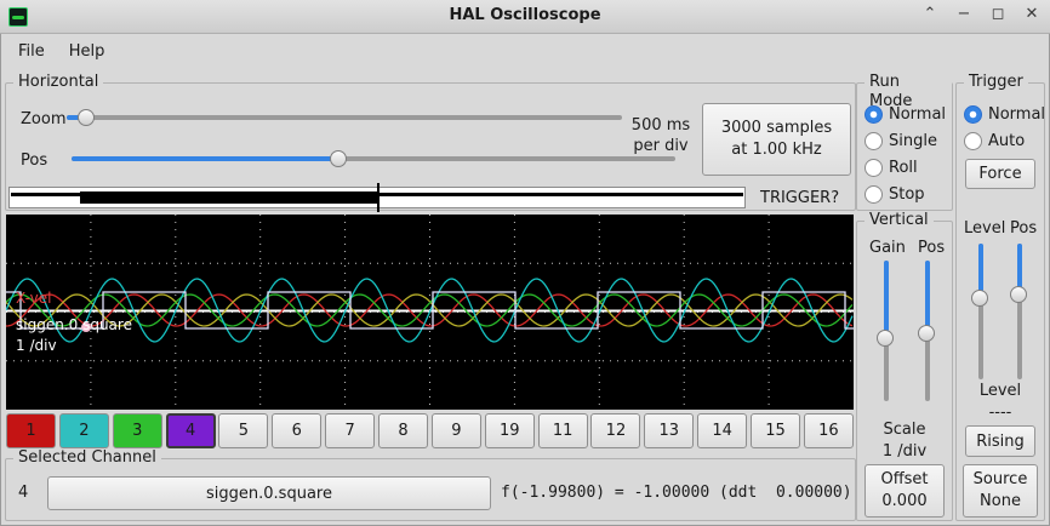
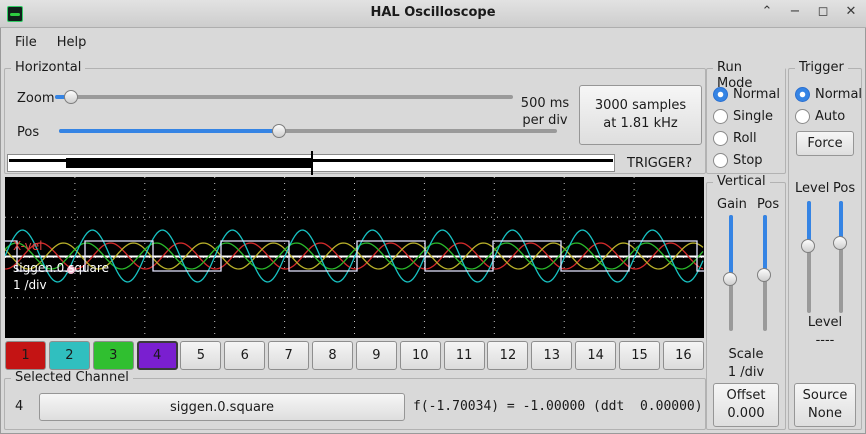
  HAL Oscilloscope
  ⌃
  −
  ◻
  ✕
  File
  Help
  Horizontal
  Zoom
  Pos
  500 ms
  per div
  3000 samples
- at 1.00 kHz
+ at 1.81 kHz
  TRIGGER?
  Run Mode
  Normal
  Single
  Roll
  Stop
  Trigger
  Normal
  Auto
  Force
  Level
  Pos
  Level
  ----
- Rising
  Source
  None
  Vertical
  Gain
  Pos
  Scale
  1 /div
  Offset
  0.000
  X-vel
  siggen.0.square
  1 /div
  1
  2
  3
  4
  5
  6
  7
  8
  9
- 19
+ 10
  11
  12
  13
  14
  15
  16
  Selected Channel
  4
  siggen.0.square
- f(-1.99800) = -1.00000 (ddt 0.00000)
+ f(-1.70034) = -1.00000 (ddt 0.00000)
